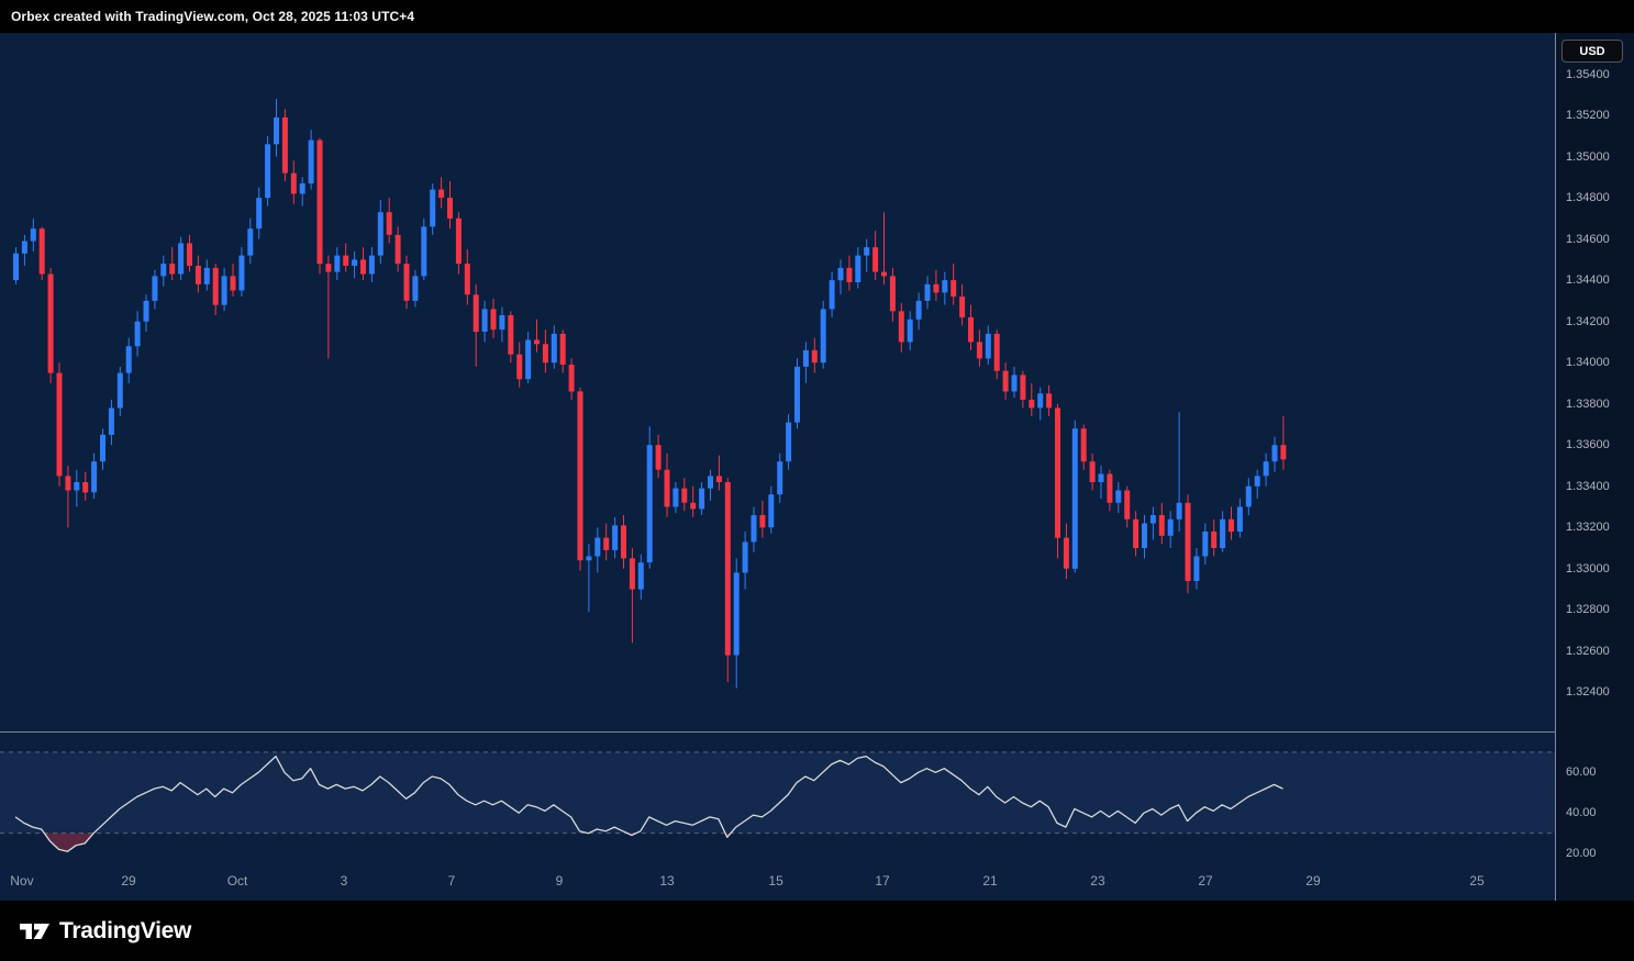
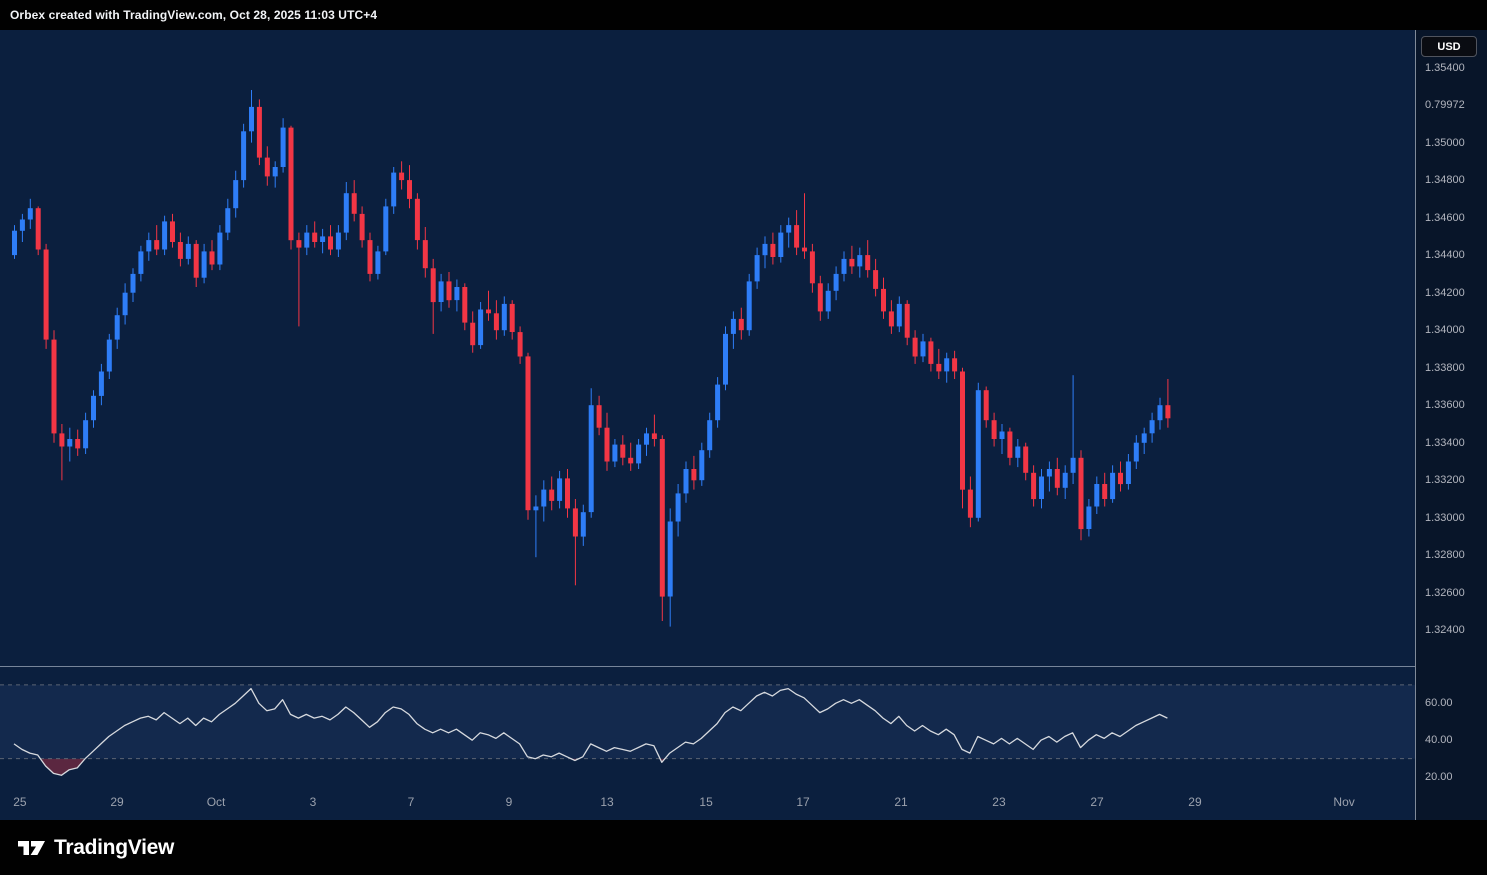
  Orbex created with TradingView.com, Oct 28, 2025 11:03 UTC+4
- Nov
+ 25
  29
  Oct
  3
  7
  9
  13
  15
  17
  21
  23
  27
  29
- 25
+ Nov
  USD
  1.35400
- 1.35200
+ 0.79972
  1.35000
  1.34800
  1.34600
  1.34400
  1.34200
  1.34000
  1.33800
  1.33600
  1.33400
  1.33200
  1.33000
  1.32800
  1.32600
  1.32400
  60.00
  40.00
  20.00
  TradingView
